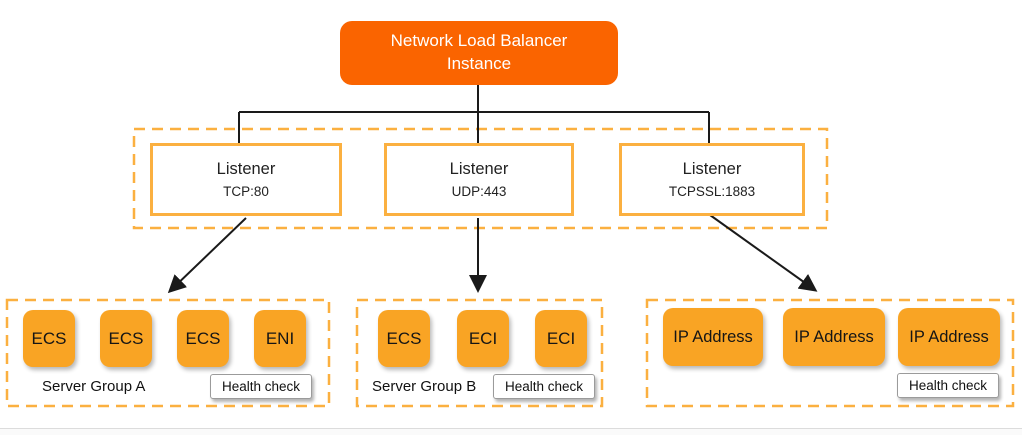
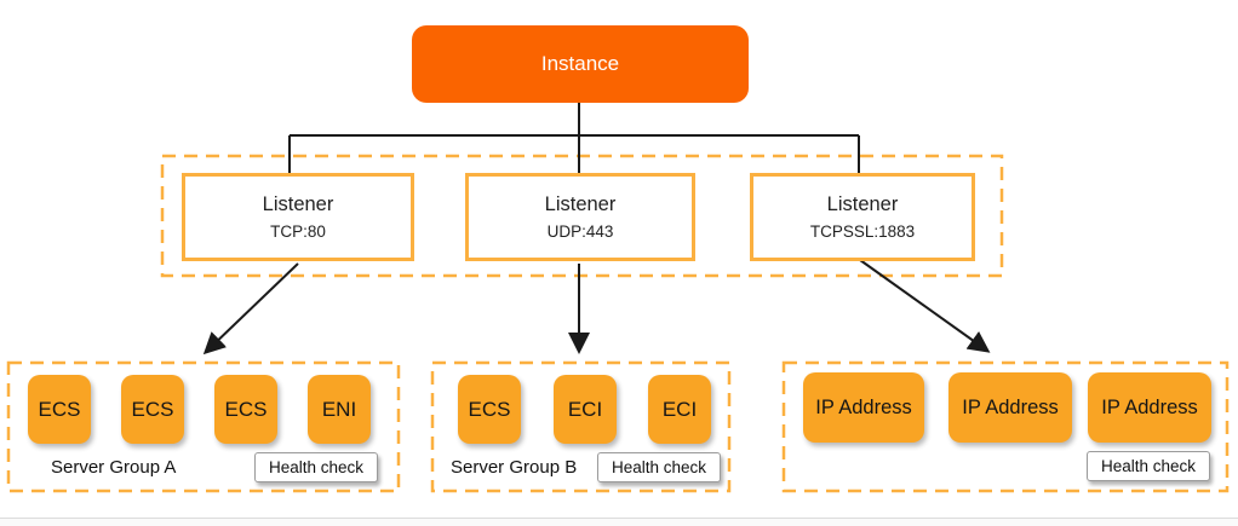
- Network Load Balancer
  Instance
  Listener
  TCP:80
  Listener
  UDP:443
  Listener
  TCPSSL:1883
  ECS
  ECS
  ECS
  ENI
  Server Group A
  Health check
  ECS
  ECI
  ECI
  Server Group B
  Health check
  IP Address
  IP Address
  IP Address
  Health check
